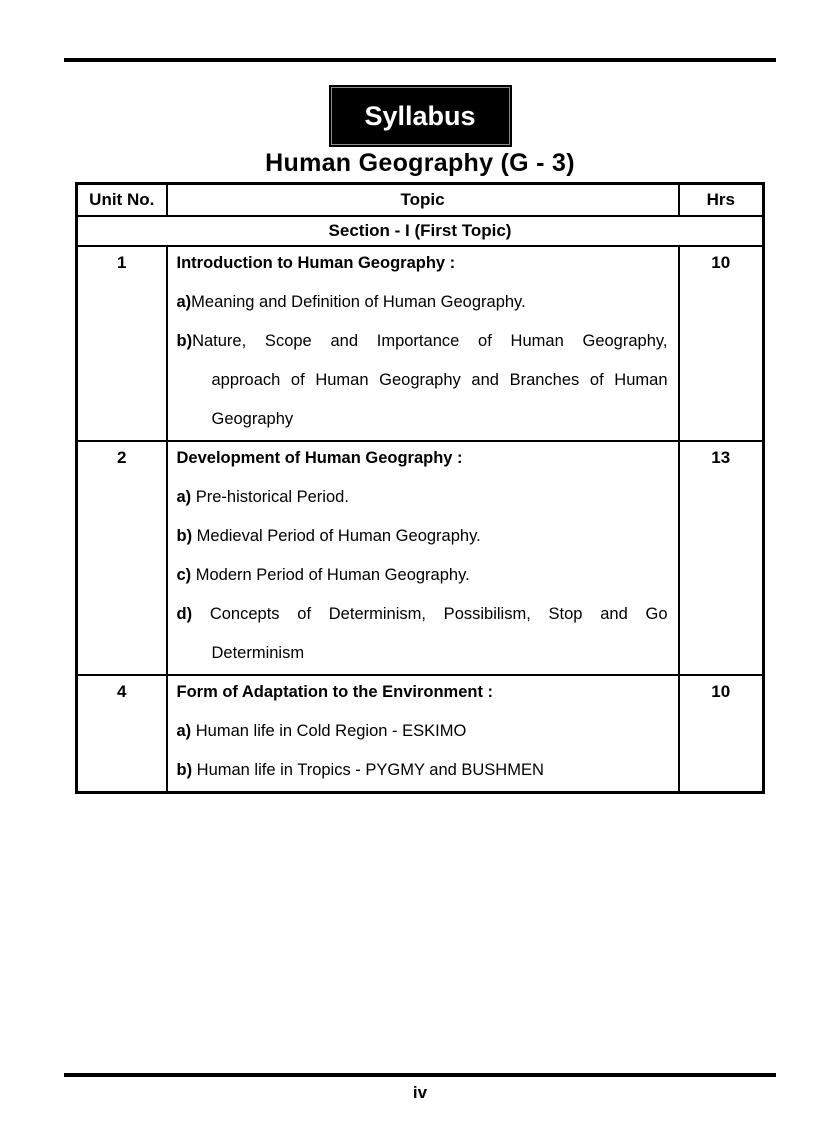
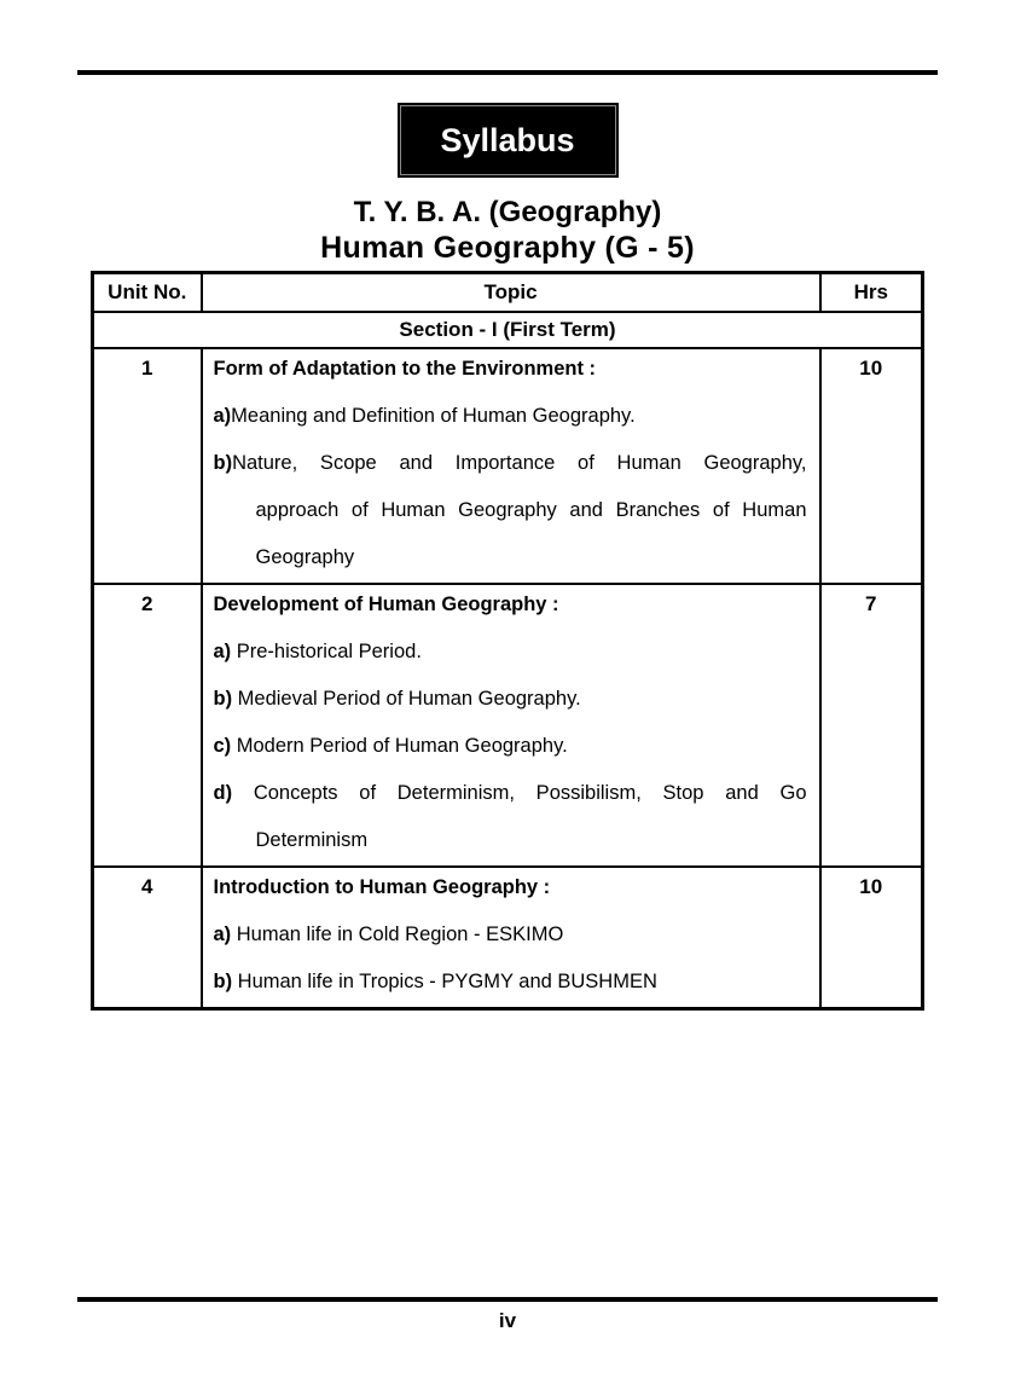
  Syllabus
+ T. Y. B. A. (Geography)
- Human Geography (G - 3)
+ Human Geography (G - 5)
  Unit No.	Topic	Hrs
- Section - I (First Topic)
+ Section - I (First Term)
- 1	Introduction to Human Geography :a)Meaning and Definition of Human Geography.b)Nature, Scope and Importance of Human Geography,approach of Human Geography and Branches of HumanGeography	10
+ 1	Form of Adaptation to the Environment :a)Meaning and Definition of Human Geography.b)Nature, Scope and Importance of Human Geography,approach of Human Geography and Branches of HumanGeography	10
- 2	Development of Human Geography :a) Pre-historical Period.b) Medieval Period of Human Geography.c) Modern Period of Human Geography.d) Concepts of Determinism, Possibilism, Stop and GoDeterminism	13
+ 2	Development of Human Geography :a) Pre-historical Period.b) Medieval Period of Human Geography.c) Modern Period of Human Geography.d) Concepts of Determinism, Possibilism, Stop and GoDeterminism	7
- 4	Form of Adaptation to the Environment :a) Human life in Cold Region - ESKIMOb) Human life in Tropics - PYGMY and BUSHMEN	10
+ 4	Introduction to Human Geography :a) Human life in Cold Region - ESKIMOb) Human life in Tropics - PYGMY and BUSHMEN	10
  iv
